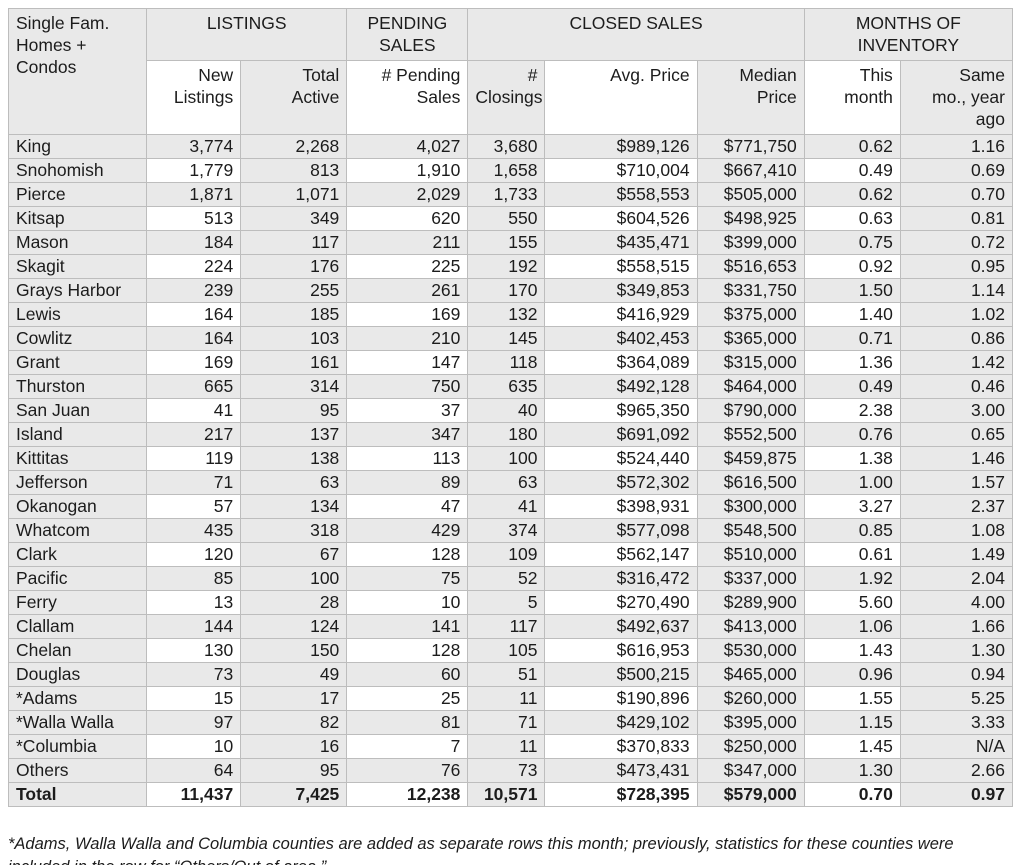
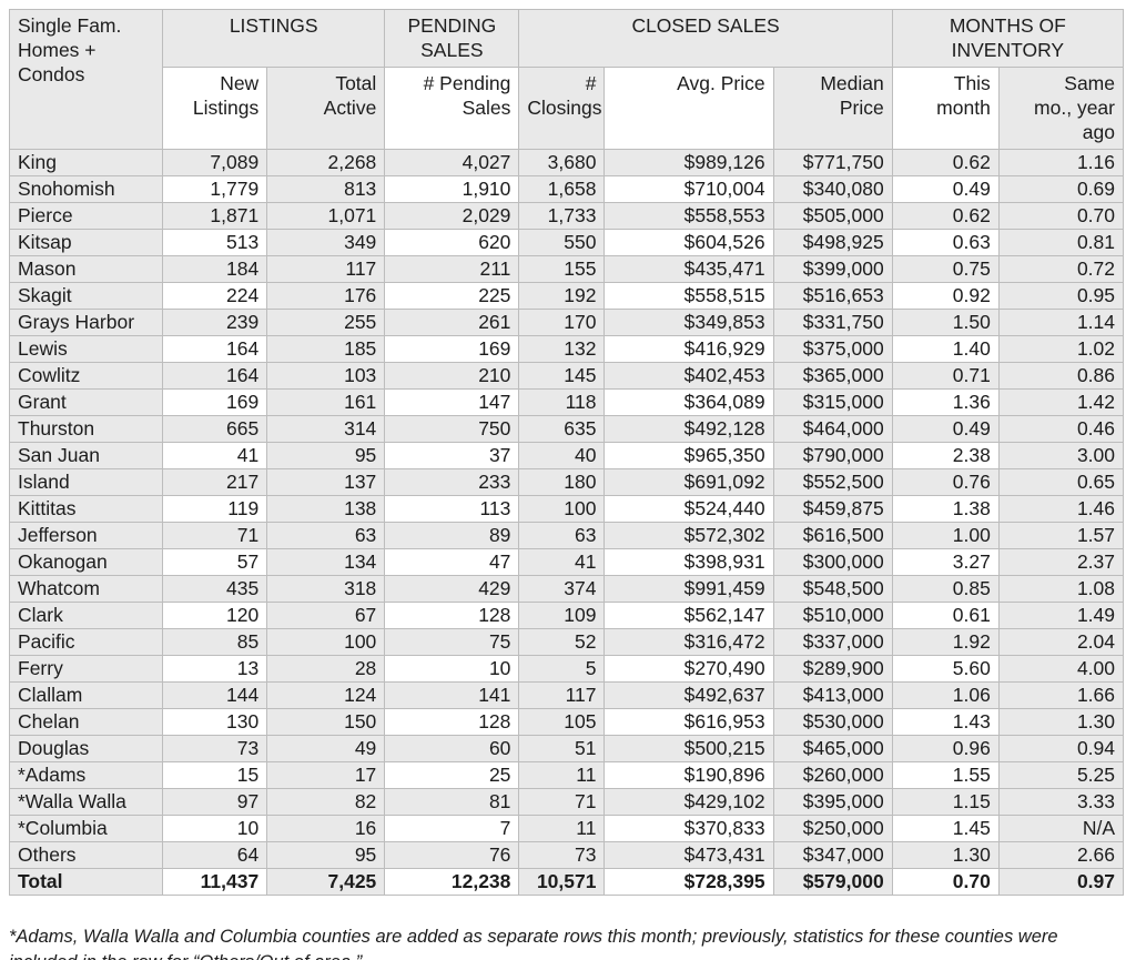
  Single Fam. Homes + Condos	LISTINGS	PENDING SALES	CLOSED SALES	MONTHS OF INVENTORY
  New Listings	Total Active	# Pending Sales	# Closings	Avg. Price	Median Price	This month	Same mo., year ago
- King	3,774	2,268	4,027	3,680	$989,126	$771,750	0.62	1.16
+ King	7,089	2,268	4,027	3,680	$989,126	$771,750	0.62	1.16
- Snohomish	1,779	813	1,910	1,658	$710,004	$667,410	0.49	0.69
+ Snohomish	1,779	813	1,910	1,658	$710,004	$340,080	0.49	0.69
  Pierce	1,871	1,071	2,029	1,733	$558,553	$505,000	0.62	0.70
  Kitsap	513	349	620	550	$604,526	$498,925	0.63	0.81
  Mason	184	117	211	155	$435,471	$399,000	0.75	0.72
  Skagit	224	176	225	192	$558,515	$516,653	0.92	0.95
  Grays Harbor	239	255	261	170	$349,853	$331,750	1.50	1.14
  Lewis	164	185	169	132	$416,929	$375,000	1.40	1.02
  Cowlitz	164	103	210	145	$402,453	$365,000	0.71	0.86
  Grant	169	161	147	118	$364,089	$315,000	1.36	1.42
  Thurston	665	314	750	635	$492,128	$464,000	0.49	0.46
  San Juan	41	95	37	40	$965,350	$790,000	2.38	3.00
- Island	217	137	347	180	$691,092	$552,500	0.76	0.65
+ Island	217	137	233	180	$691,092	$552,500	0.76	0.65
  Kittitas	119	138	113	100	$524,440	$459,875	1.38	1.46
  Jefferson	71	63	89	63	$572,302	$616,500	1.00	1.57
  Okanogan	57	134	47	41	$398,931	$300,000	3.27	2.37
- Whatcom	435	318	429	374	$577,098	$548,500	0.85	1.08
+ Whatcom	435	318	429	374	$991,459	$548,500	0.85	1.08
  Clark	120	67	128	109	$562,147	$510,000	0.61	1.49
  Pacific	85	100	75	52	$316,472	$337,000	1.92	2.04
  Ferry	13	28	10	5	$270,490	$289,900	5.60	4.00
  Clallam	144	124	141	117	$492,637	$413,000	1.06	1.66
  Chelan	130	150	128	105	$616,953	$530,000	1.43	1.30
  Douglas	73	49	60	51	$500,215	$465,000	0.96	0.94
  *Adams	15	17	25	11	$190,896	$260,000	1.55	5.25
  *Walla Walla	97	82	81	71	$429,102	$395,000	1.15	3.33
  *Columbia	10	16	7	11	$370,833	$250,000	1.45	N/A
  Others	64	95	76	73	$473,431	$347,000	1.30	2.66
  Total	11,437	7,425	12,238	10,571	$728,395	$579,000	0.70	0.97
  *Adams, Walla Walla and Columbia counties are added as separate rows this month; previously, statistics for these counties were
